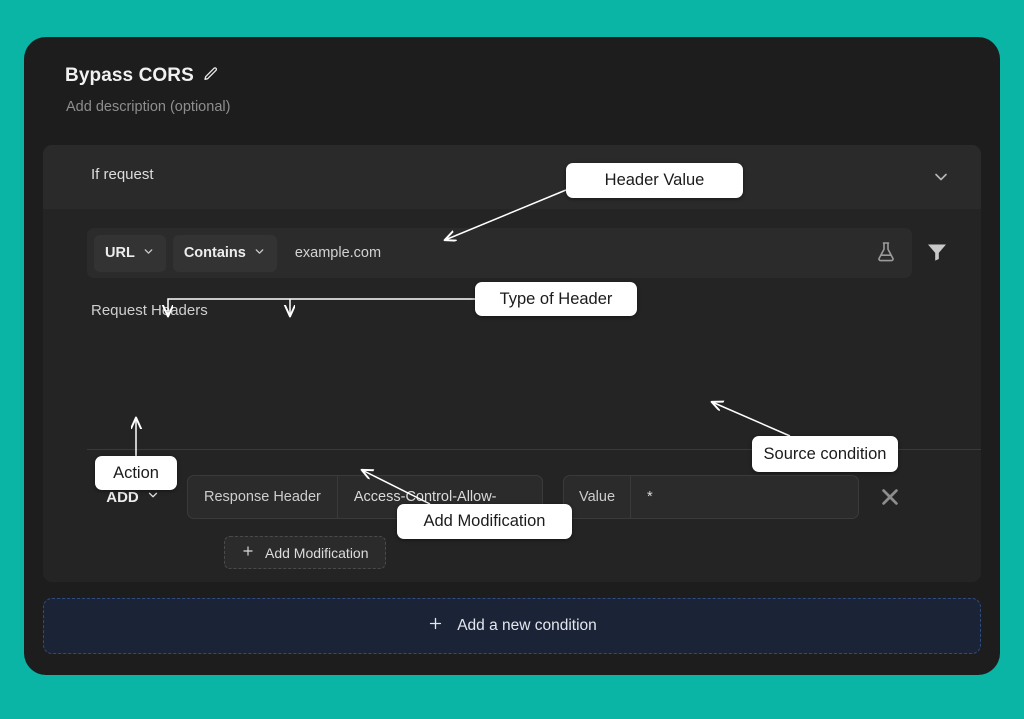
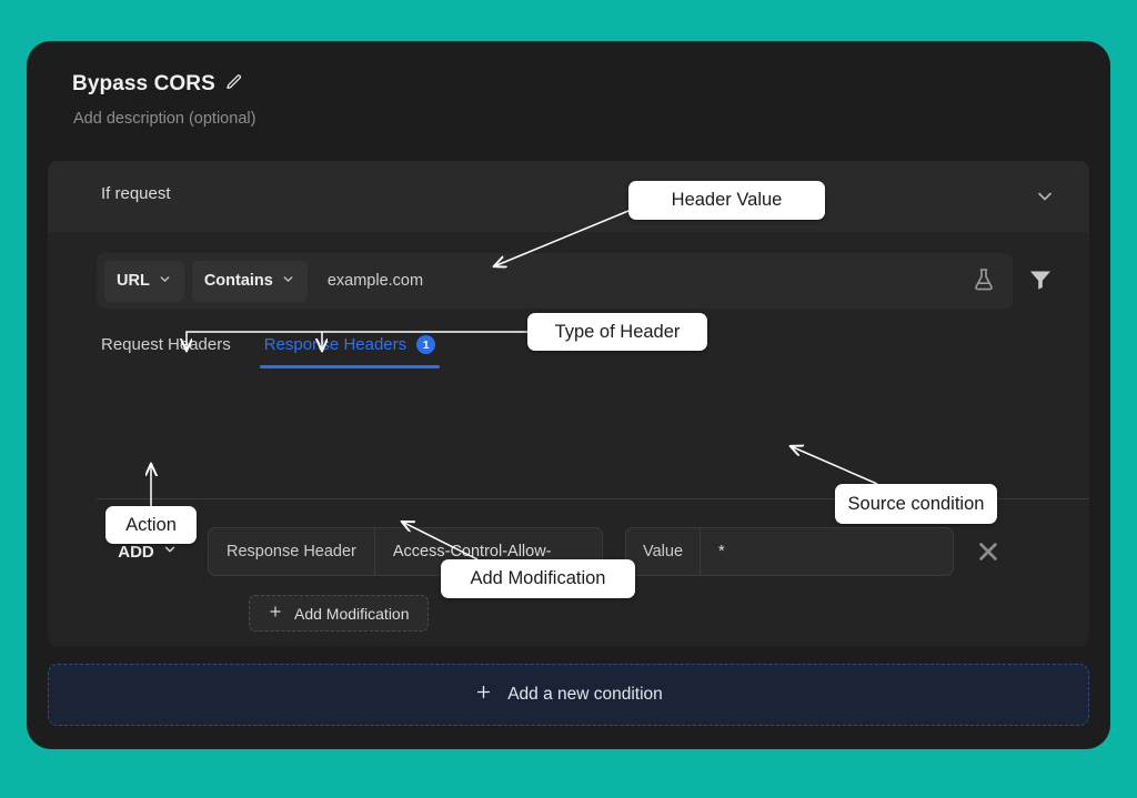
  Bypass CORS
  Add description (optional)
  If request
  URL
  Contains
  example.com
  Request Headers
+ Response Headers
+ 1
  ADD
  Response Header
  Access-Control-Allow-
  Value
  *
  Add Modification
  Add a new condition
  Header Value
  Type of Header
  Action
  Source condition
  Add Modification
